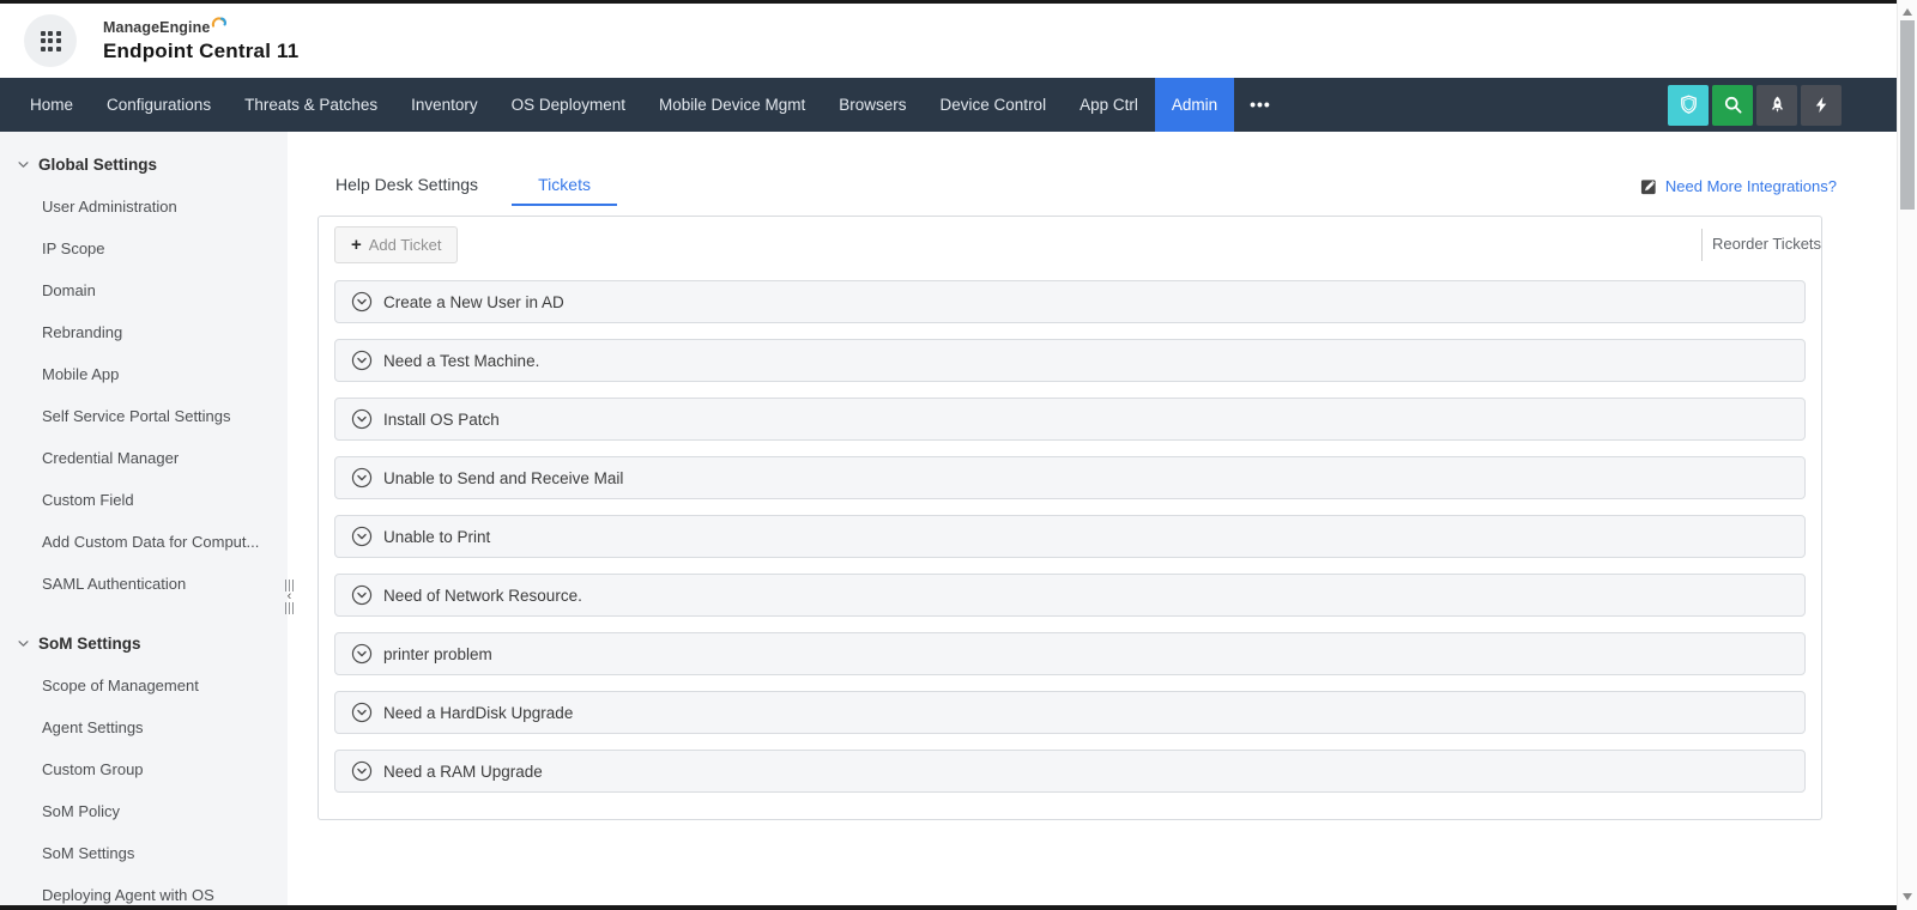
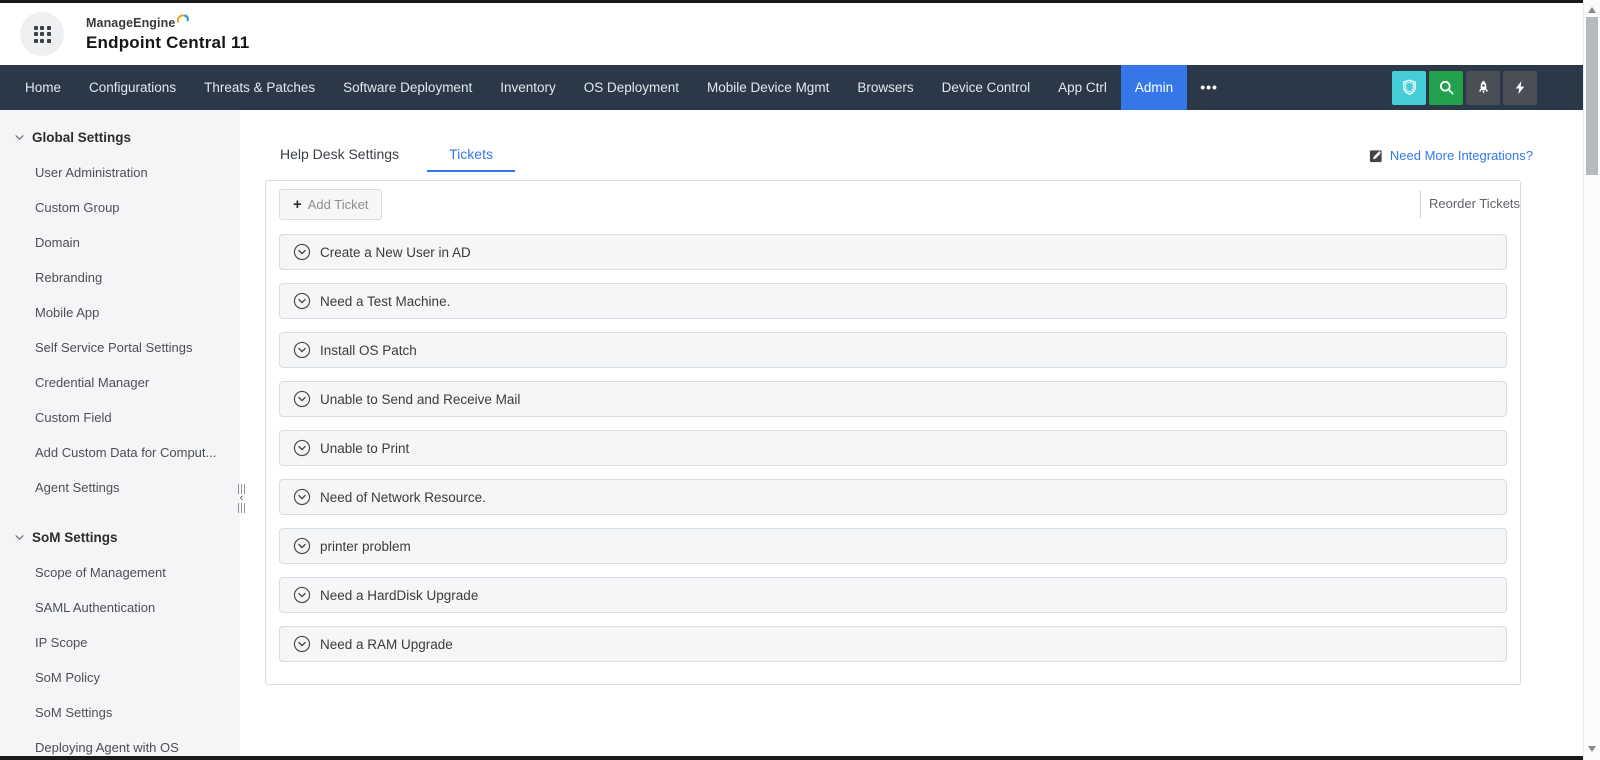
  ManageEngine
  Endpoint Central 11
  Home
  Configurations
  Threats & Patches
+ Software Deployment
  Inventory
  OS Deployment
  Mobile Device Mgmt
  Browsers
  Device Control
  App Ctrl
  Admin
  •••
  Global Settings
  User Administration
- IP Scope
+ Custom Group
  Domain
  Rebranding
  Mobile App
  Self Service Portal Settings
  Credential Manager
  Custom Field
  Add Custom Data for Comput...
- SAML Authentication
+ Agent Settings
  SoM Settings
  Scope of Management
- Agent Settings
+ SAML Authentication
- Custom Group
+ IP Scope
  SoM Policy
  SoM Settings
  Deploying Agent with OS
  ‹
  Help Desk Settings
  Tickets
  Need More Integrations?
  +
  Add Ticket
  Reorder Tickets
  Create a New User in AD
  Need a Test Machine.
  Install OS Patch
  Unable to Send and Receive Mail
  Unable to Print
  Need of Network Resource.
  printer problem
  Need a HardDisk Upgrade
  Need a RAM Upgrade
